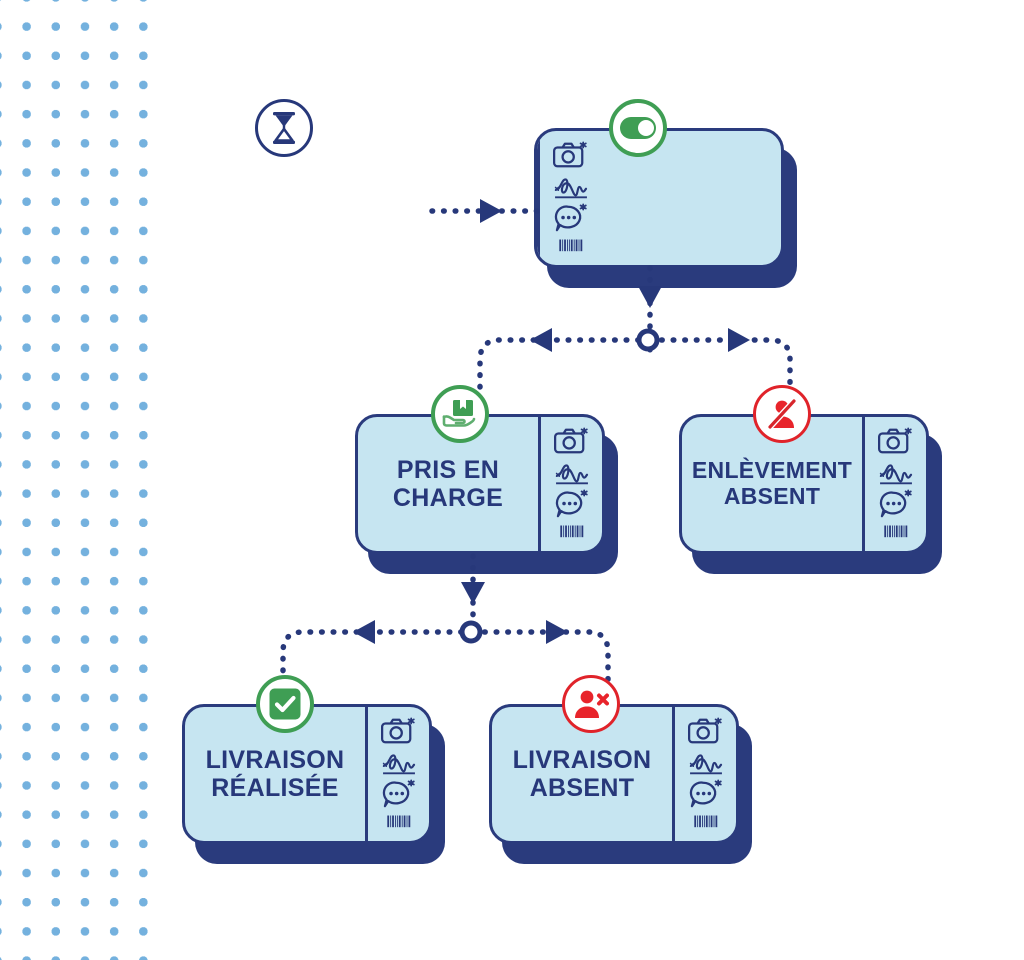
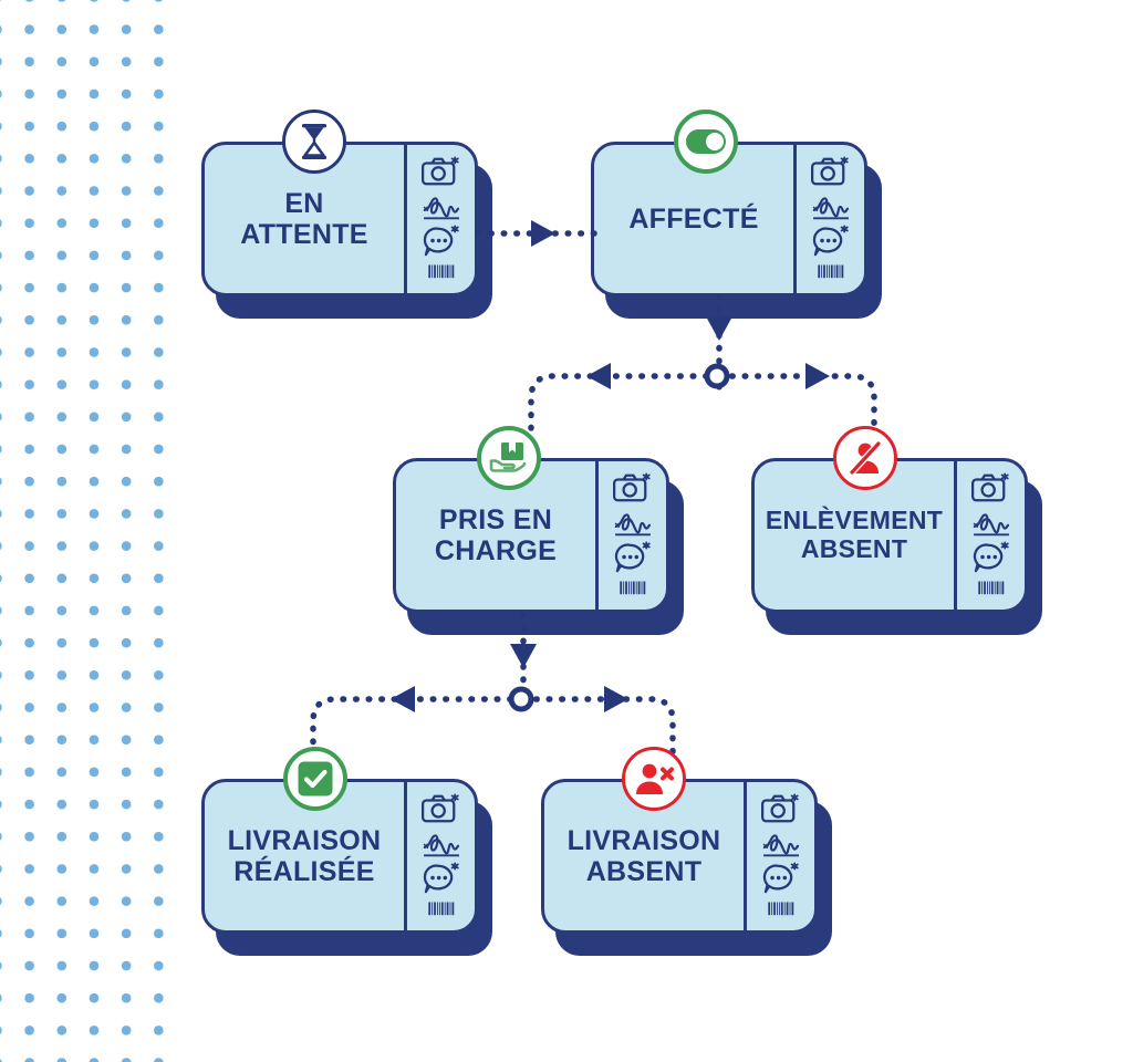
+ EN
+ ATTENTE
+ AFFECTÉ
  PRIS EN
  CHARGE
  ENLÈVEMENT
  ABSENT
  LIVRAISON
  RÉALISÉE
  LIVRAISON
  ABSENT
